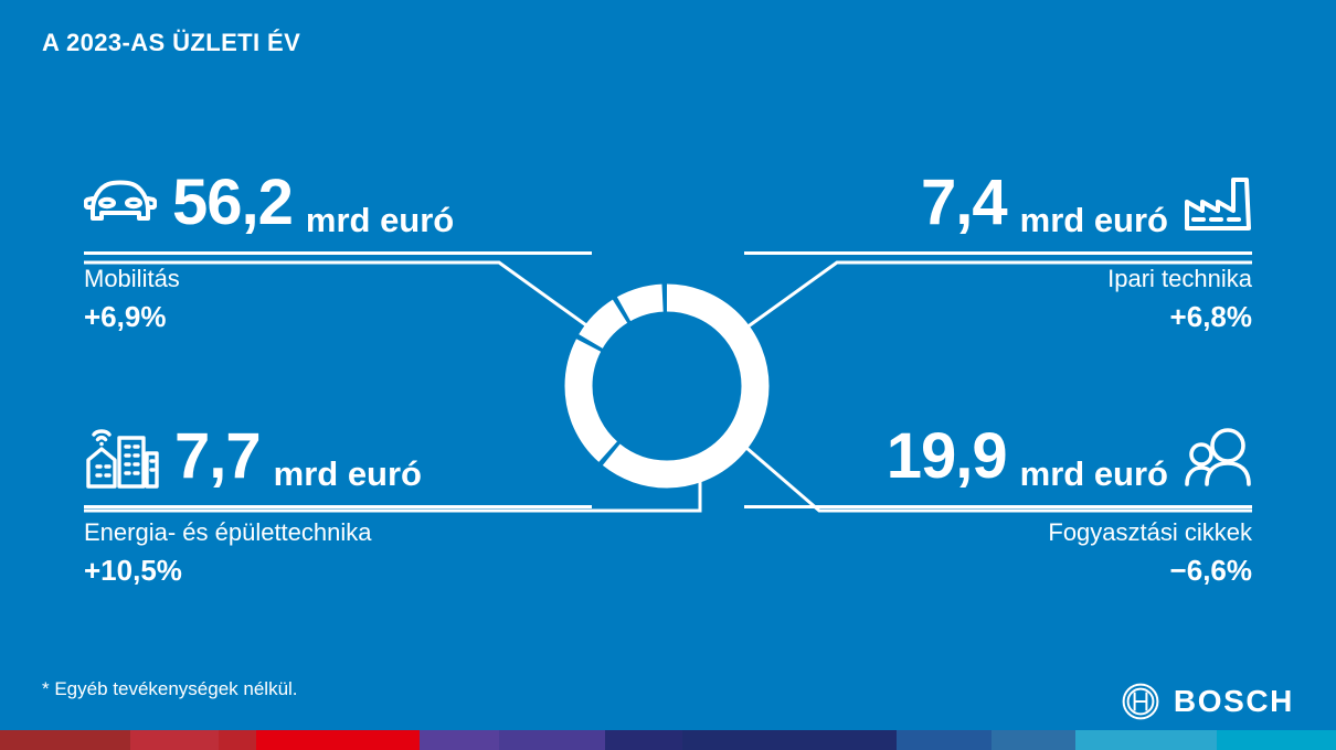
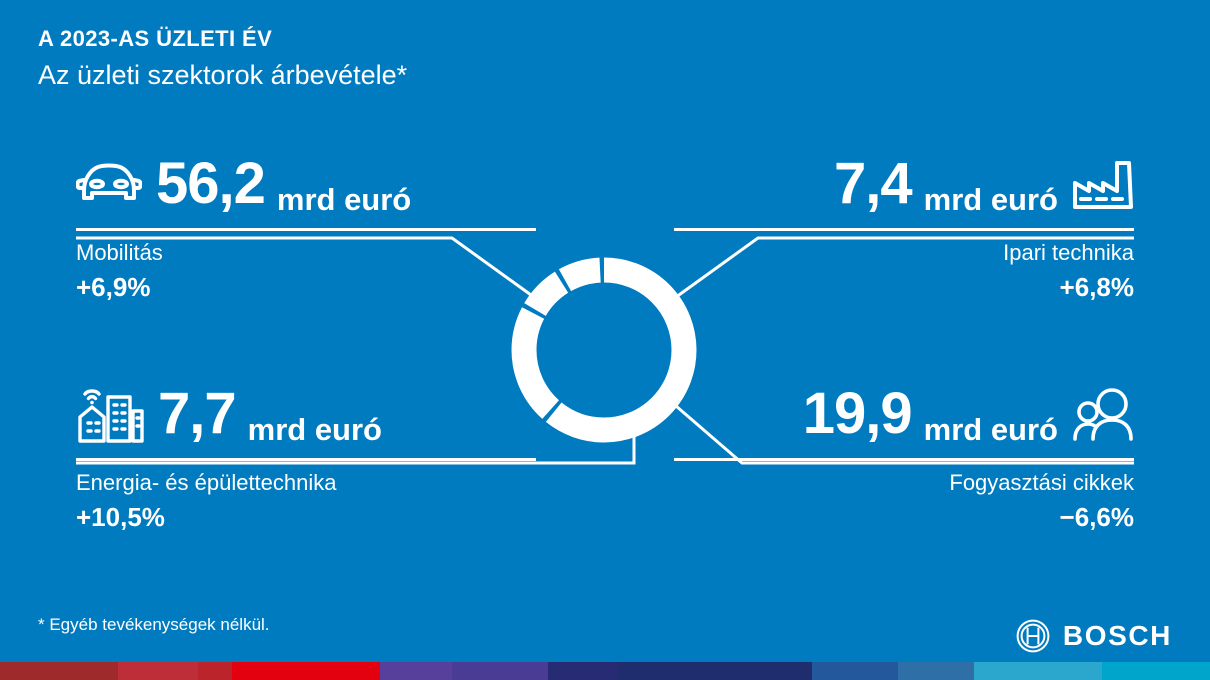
  A 2023-AS ÜZLETI ÉV
+ Az üzleti szektorok árbevétele*
  56,2
  mrd euró
  Mobilitás
  +6,9%
  7,4
  mrd euró
  Ipari technika
  +6,8%
  7,7
  mrd euró
  Energia- és épülettechnika
  +10,5%
  19,9
  mrd euró
  Fogyasztási cikkek
  −6,6%
  * Egyéb tevékenységek nélkül.
  BOSCH
